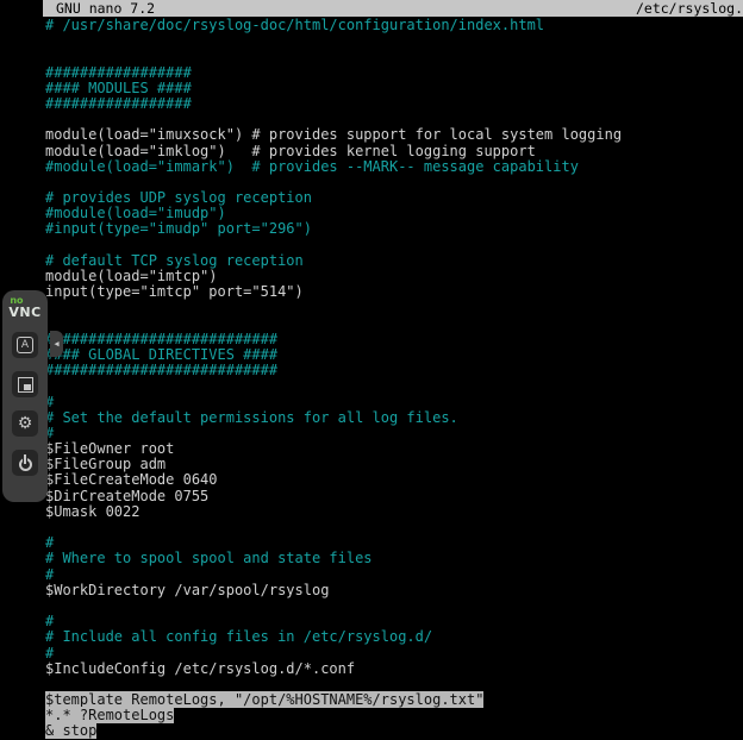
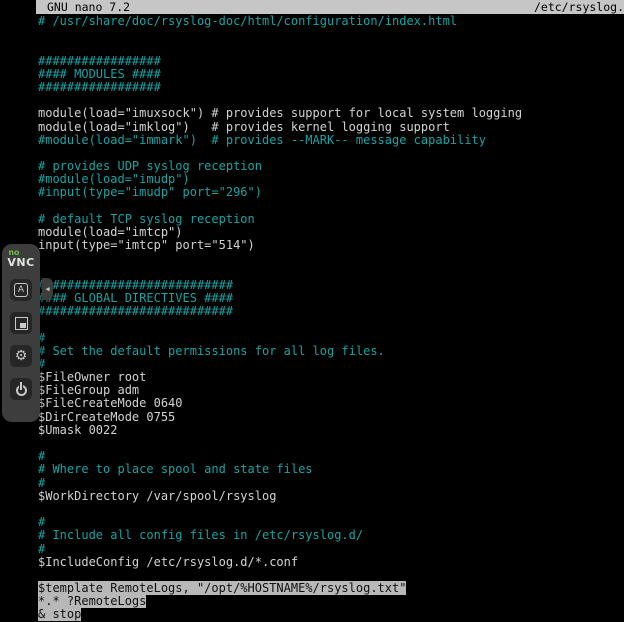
  GNU nano 7.2
  /etc/rsyslog.
  # /usr/share/doc/rsyslog-doc/html/configuration/index.html
  #################
  #### MODULES ####
  #################
  module(load="imuxsock") # provides support for local system logging
  module(load="imklog") # provides kernel logging support
  #module(load="immark") # provides --MARK-- message capability
  # provides UDP syslog reception
  #module(load="imudp")
  #input(type="imudp" port="296")
  # default TCP syslog reception
  module(load="imtcp")
  input(type="imtcp" port="514")
  #########################
  ## GLOBAL DIRECTIVES ####
  ###########################
  #
  # Set the default permissions for all log files.
  #
  $FileOwner root
  $FileGroup adm
  $FileCreateMode 0640
  $DirCreateMode 0755
  $Umask 0022
  #
- # Where to spool spool and state files
+ # Where to place spool and state files
  #
  $WorkDirectory /var/spool/rsyslog
  #
  # Include all config files in /etc/rsyslog.d/
  #
  $IncludeConfig /etc/rsyslog.d/*.conf
  $template RemoteLogs, "/opt/%HOSTNAME%/rsyslog.txt"
  *.* ?RemoteLogs
  & stop
  no
  VNC
  ◀
  A
  ⚙
